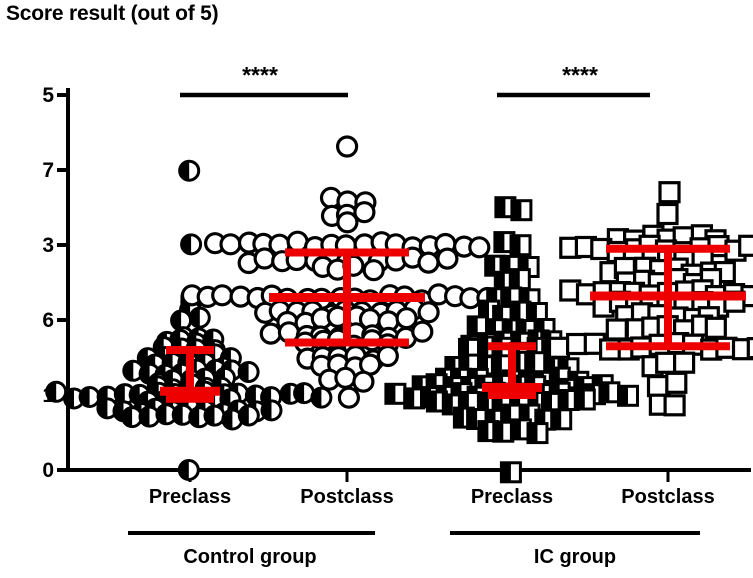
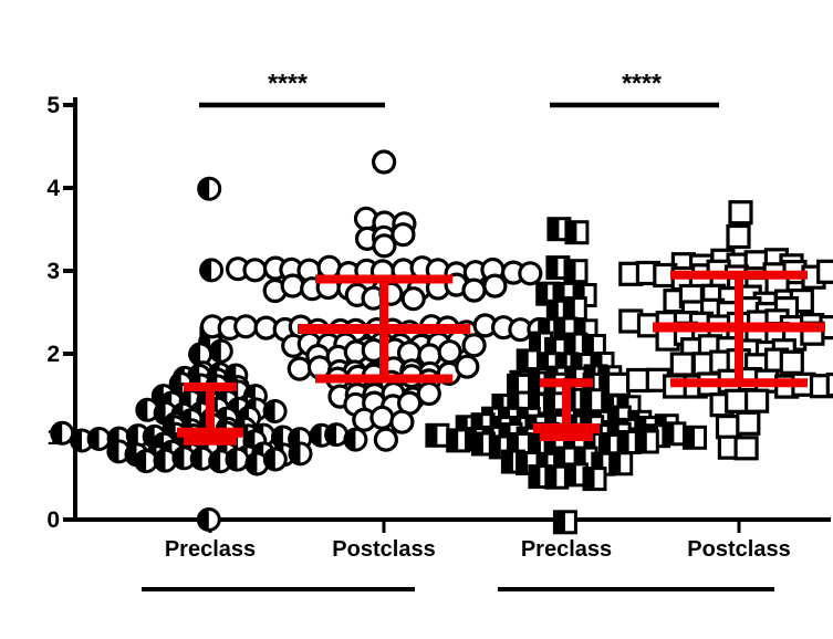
- Score result (out of 5)
  5
- 7
+ 4
  3
- 6
+ 2
  0
  ****
  ****
  Preclass
  Postclass
  Preclass
  Postclass
- Control group
- IC group
